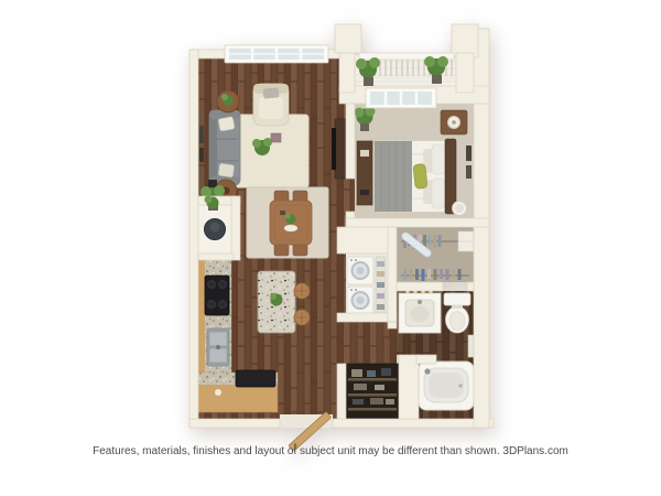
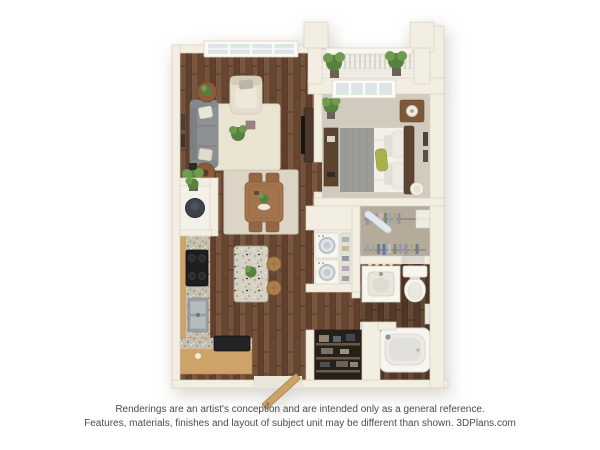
+ Renderings are an artist's conception and are intended only as a general reference.
  Features, materials, finishes and layout of subject unit may be different than shown. 3DPlans.com
